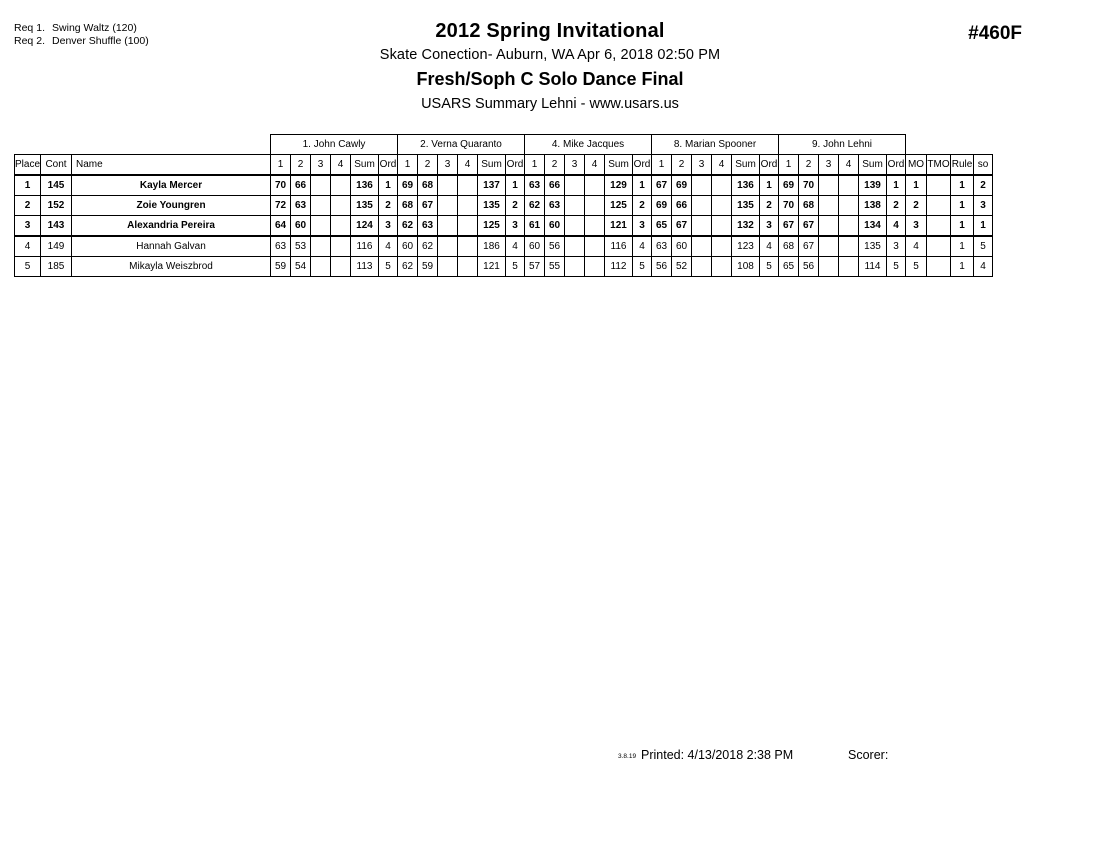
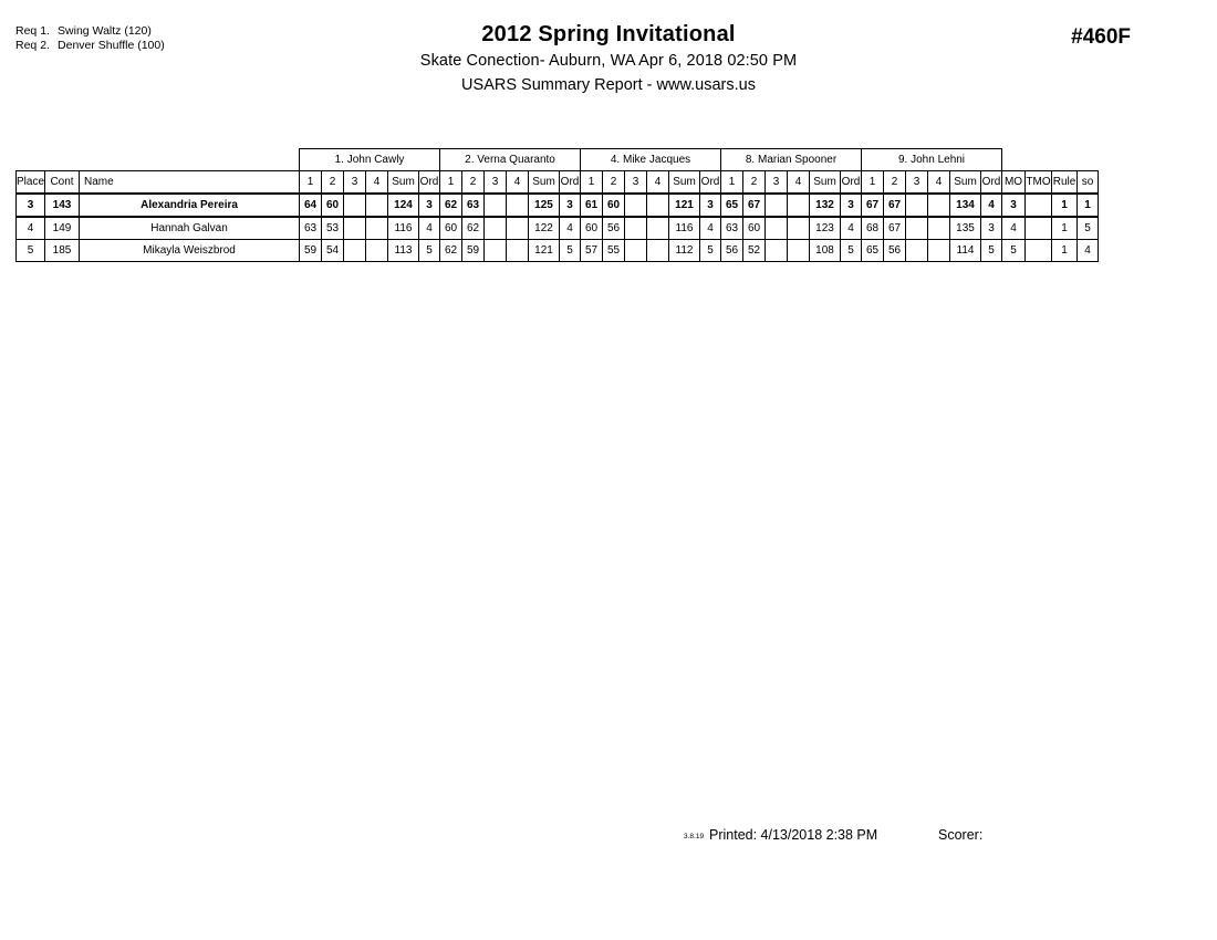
  Req 1. Swing Waltz (120)
  Req 2. Denver Shuffle (100)
  2012 Spring Invitational
  Skate Conection- Auburn, WA Apr 6, 2018 02:50 PM
- Fresh/Soph C Solo Dance Final
- USARS Summary Lehni - www.usars.us
+ USARS Summary Report - www.usars.us
  #460F
  	1. John Cawly	2. Verna Quaranto	4. Mike Jacques	8. Marian Spooner	9. John Lehni
  Place	Cont	Name	1	2	3	4	Sum	Ord	1	2	3	4	Sum	Ord	1	2	3	4	Sum	Ord	1	2	3	4	Sum	Ord	1	2	3	4	Sum	Ord	MO	TMO	Rule	so
- 1	145	Kayla Mercer	70	66			136	1	69	68			137	1	63	66			129	1	67	69			136	1	69	70			139	1	1		1	2
- 2	152	Zoie Youngren	72	63			135	2	68	67			135	2	62	63			125	2	69	66			135	2	70	68			138	2	2		1	3
  3	143	Alexandria Pereira	64	60			124	3	62	63			125	3	61	60			121	3	65	67			132	3	67	67			134	4	3		1	1
- 4	149	Hannah Galvan	63	53			116	4	60	62			186	4	60	56			116	4	63	60			123	4	68	67			135	3	4		1	5
+ 4	149	Hannah Galvan	63	53			116	4	60	62			122	4	60	56			116	4	63	60			123	4	68	67			135	3	4		1	5
  5	185	Mikayla Weiszbrod	59	54			113	5	62	59			121	5	57	55			112	5	56	52			108	5	65	56			114	5	5		1	4
  Printed: 4/13/2018 2:38 PM
  Scorer:
